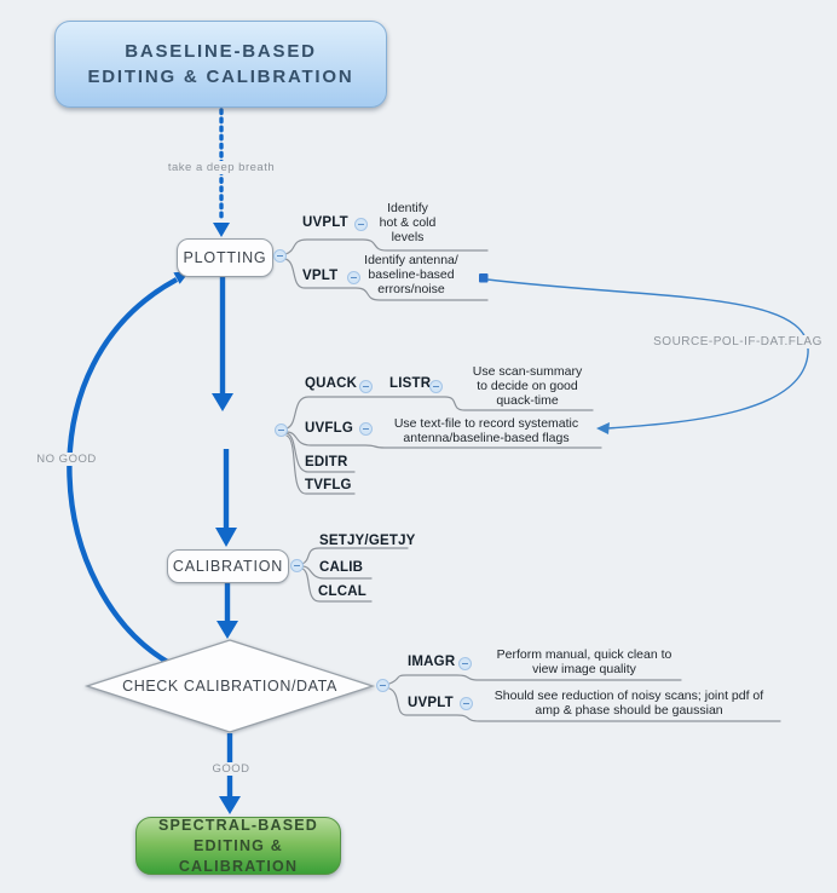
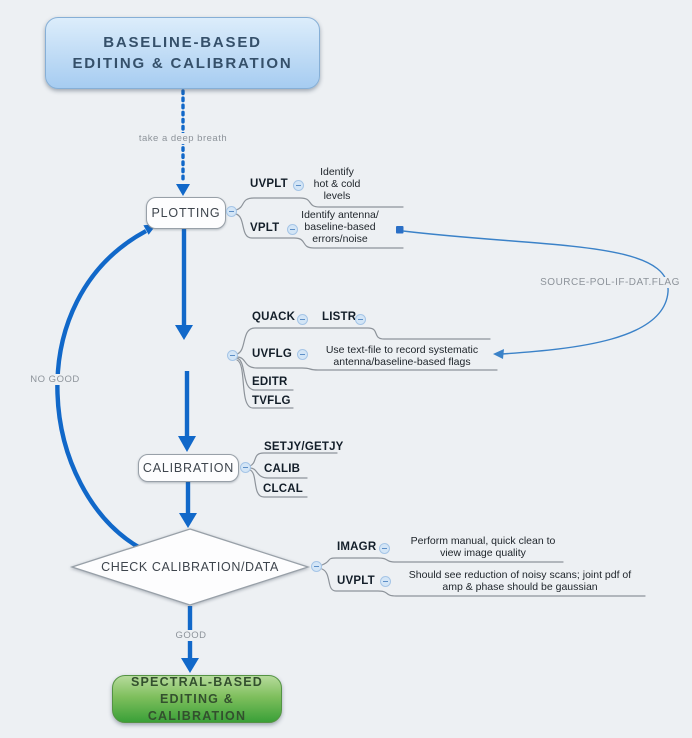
  BASELINE-BASED
  EDITING & CALIBRATION
  PLOTTING
  CALIBRATION
  CHECK CALIBRATION/DATA
  SPECTRAL-BASED
  EDITING & CALIBRATION
  take a deep breath
  NO GOOD
  GOOD
  SOURCE-POL-IF-DAT.FLAG
  UVPLT
  Identify
  hot & cold
  levels
  VPLT
  Identify antenna/
  baseline-based
  errors/noise
  QUACK
  LISTR
- Use scan-summary
- to decide on good
- quack-time
  UVFLG
  Use text-file to record systematic
  antenna/baseline-based flags
  EDITR
  TVFLG
  SETJY/GETJY
  CALIB
  CLCAL
  IMAGR
  Perform manual, quick clean to
  view image quality
  UVPLT
  Should see reduction of noisy scans; joint pdf of
  amp & phase should be gaussian
